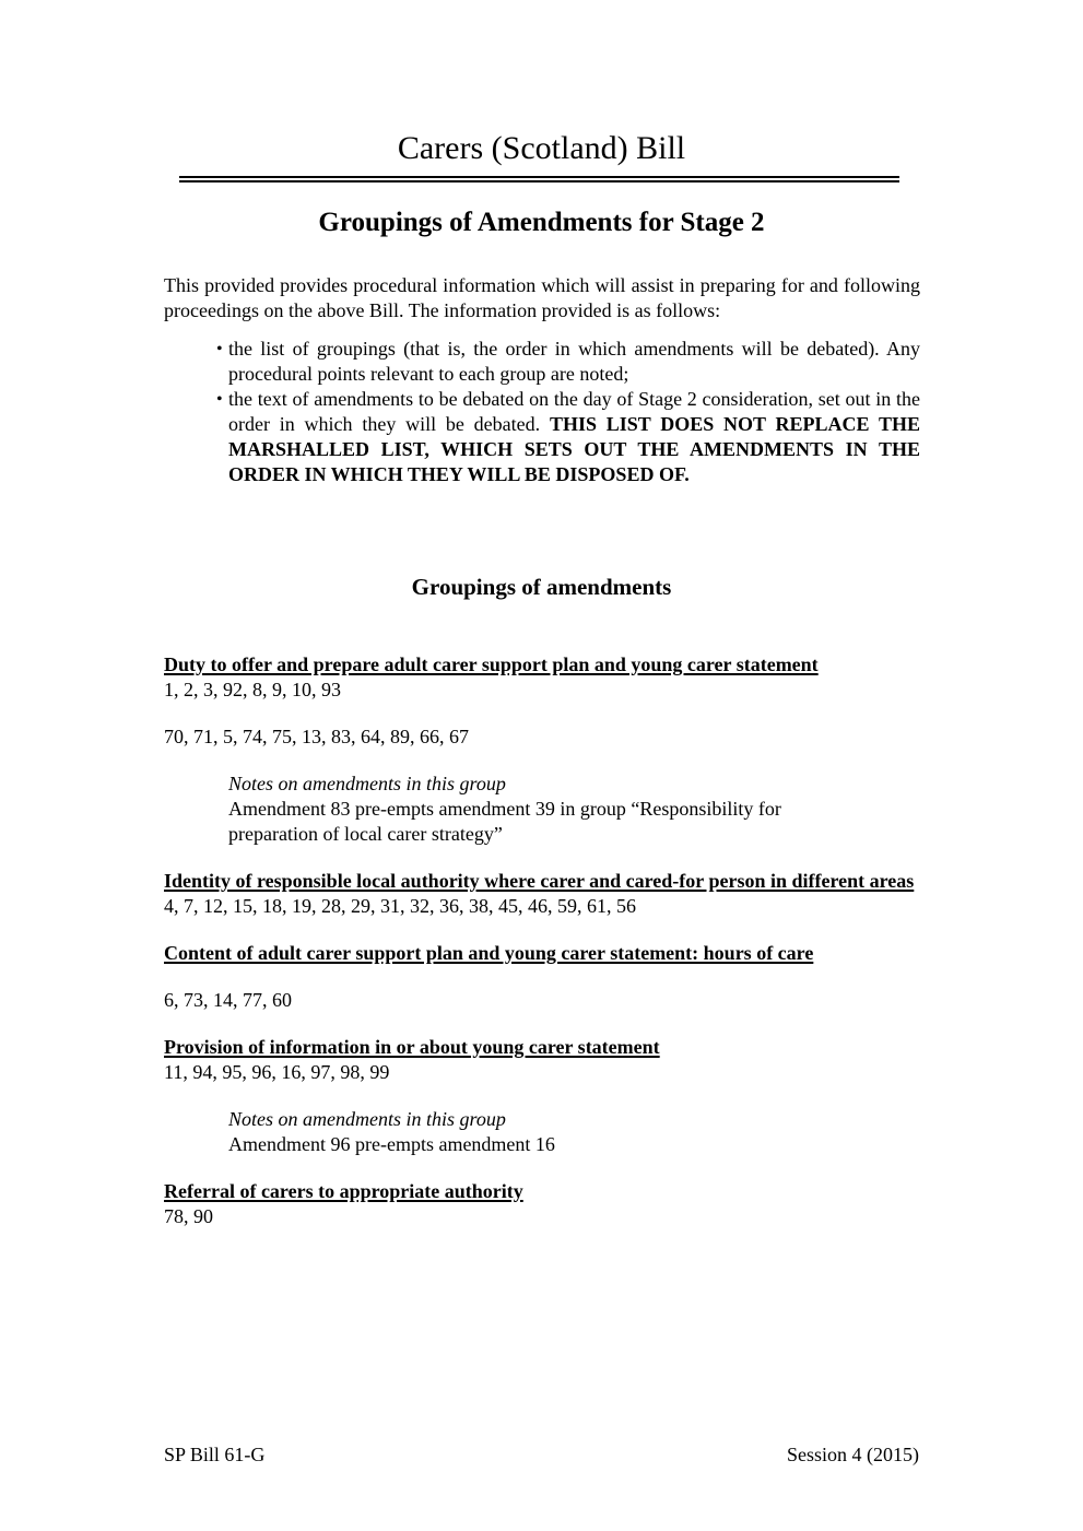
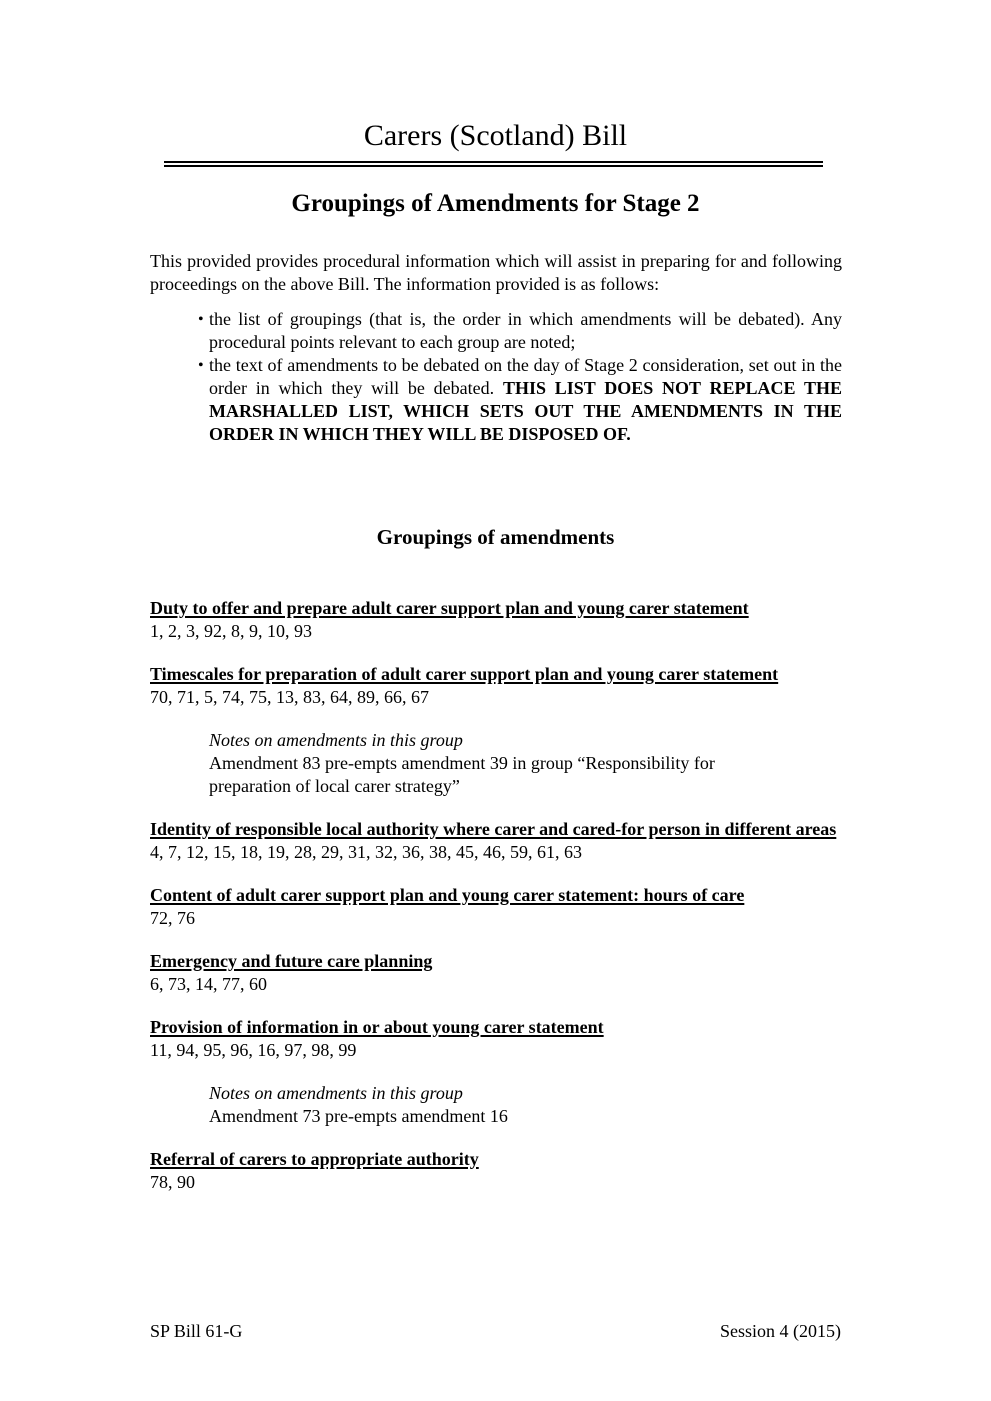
  Carers (Scotland) Bill
  Groupings of Amendments for Stage 2
  This provided provides procedural information which will assist in preparing for and following proceedings on the above Bill. The information provided is as follows:
  •
  the list of groupings (that is, the order in which amendments will be debated). Any procedural points relevant to each group are noted;
  •
  the text of amendments to be debated on the day of Stage 2 consideration, set out in the order in which they will be debated. THIS LIST DOES NOT REPLACE THE MARSHALLED LIST, WHICH SETS OUT THE AMENDMENTS IN THE ORDER IN WHICH THEY WILL BE DISPOSED OF.
  Groupings of amendments
  Duty to offer and prepare adult carer support plan and young carer statement
  1, 2, 3, 92, 8, 9, 10, 93
+ Timescales for preparation of adult carer support plan and young carer statement
  70, 71, 5, 74, 75, 13, 83, 64, 89, 66, 67
  Notes on amendments in this group
  Amendment 83 pre-empts amendment 39 in group “Responsibility for preparation of local carer strategy”
  Identity of responsible local authority where carer and cared-for person in different areas
- 4, 7, 12, 15, 18, 19, 28, 29, 31, 32, 36, 38, 45, 46, 59, 61, 56
+ 4, 7, 12, 15, 18, 19, 28, 29, 31, 32, 36, 38, 45, 46, 59, 61, 63
  Content of adult carer support plan and young carer statement: hours of care
+ 72, 76
+ Emergency and future care planning
  6, 73, 14, 77, 60
  Provision of information in or about young carer statement
  11, 94, 95, 96, 16, 97, 98, 99
  Notes on amendments in this group
- Amendment 96 pre-empts amendment 16
+ Amendment 73 pre-empts amendment 16
  Referral of carers to appropriate authority
  78, 90
  SP Bill 61-G
  Session 4 (2015)
